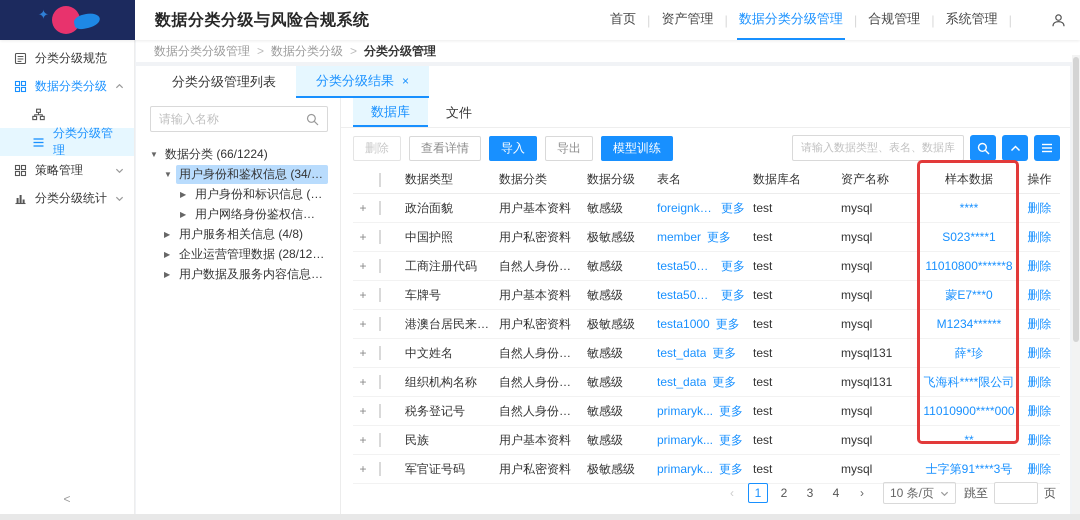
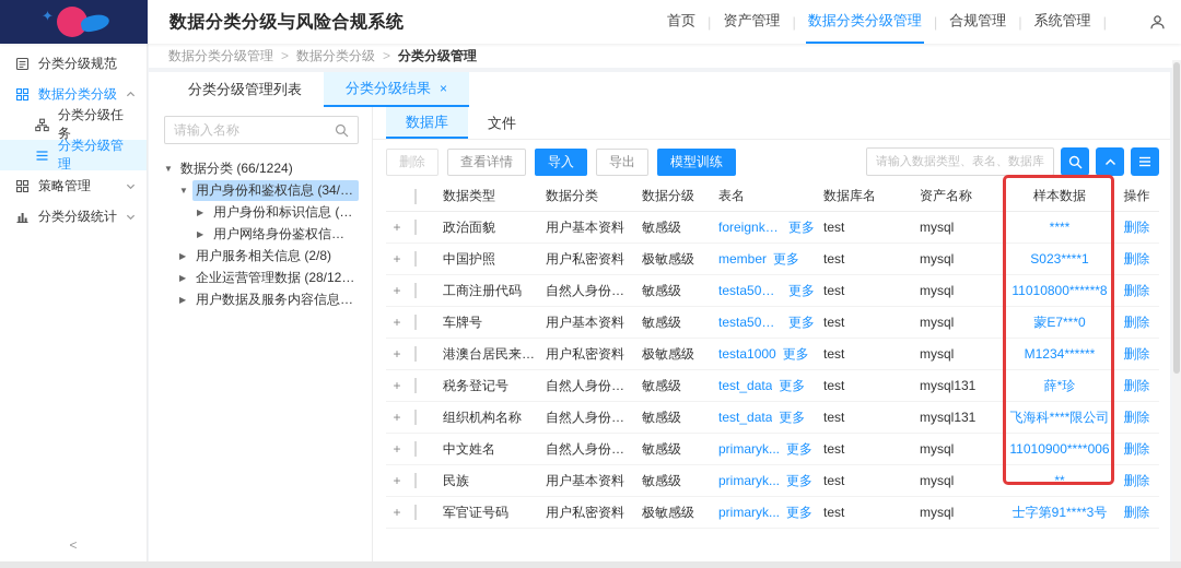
  ✦
  数据分类分级与风险合规系统
  首页
  |
  资产管理
  |
  数据分类分级管理
  |
  合规管理
  系统管理
  |
  分类分级规范
  数据分类分级
+ 分类分级任务
  分类分级管理
  策略管理
  分类分级统计
  <
  数据分类分级管理
  >
  数据分类分级
  >
  分类分级管理
  分类分级管理列表
  分类分级结果
  ×
  请输入名称
  ▼
  数据分类 (66/1224)
  ▼
  用户身份和鉴权信息 (34/62)
  ▶
  用户身份和标识信息 (34/
  ▶
  用户网络身份鉴权信息 (0
  ▶
- 用户服务相关信息 (4/8)
+ 用户服务相关信息 (2/8)
  ▶
  企业运营管理数据 (28/1218)
  ▶
  用户数据及服务内容信息 (2/
  数据库
  文件
  删除
  查看详情
  导入
  导出
  模型训练
  请输入数据类型、表名、数据库
  数据类型
  数据分类
  数据分级
  表名
  数据库名
  资产名称
  样本数据
  操作
  +
  政治面貌
  用户基本资料
  敏感级
  foreignke...
  更多
  test
  mysql
  ****
  删除
  +
  中国护照
  用户私密资料
  极敏感级
  member
  更多
  test
  mysql
  S023****1
  删除
  +
  工商注册代码
  自然人身份标识
  敏感级
  testa50000
  更多
  test
  mysql
  11010800******8
  删除
  +
  车牌号
  用户基本资料
  敏感级
  testa50000
  更多
  test
  mysql
  蒙E7***0
  删除
  +
  用户私密资料
  极敏感级
  testa1000
  更多
  test
  mysql
  M1234******
  删除
  +
- 中文姓名
+ 税务登记号
  自然人身份标识
  敏感级
  test_data
  更多
  test
  mysql131
  薛*珍
  删除
  +
  组织机构名称
  自然人身份标识
  敏感级
  test_data
  更多
  test
  mysql131
  飞海科****限公司
  删除
  +
- 税务登记号
+ 中文姓名
  自然人身份标识
  敏感级
  primaryk...
  更多
  test
  mysql
- 11010900****000
+ 11010900****006
  删除
  +
  民族
  用户基本资料
  敏感级
  primaryk...
  更多
  test
  mysql
  **
  删除
  +
  军官证号码
  用户私密资料
  极敏感级
  primaryk...
  更多
  test
  mysql
  士字第91****3号
  删除
- ‹
- 1
- 2
- 3
- 4
- ›
- 10 条/页
- 跳至
- 页
